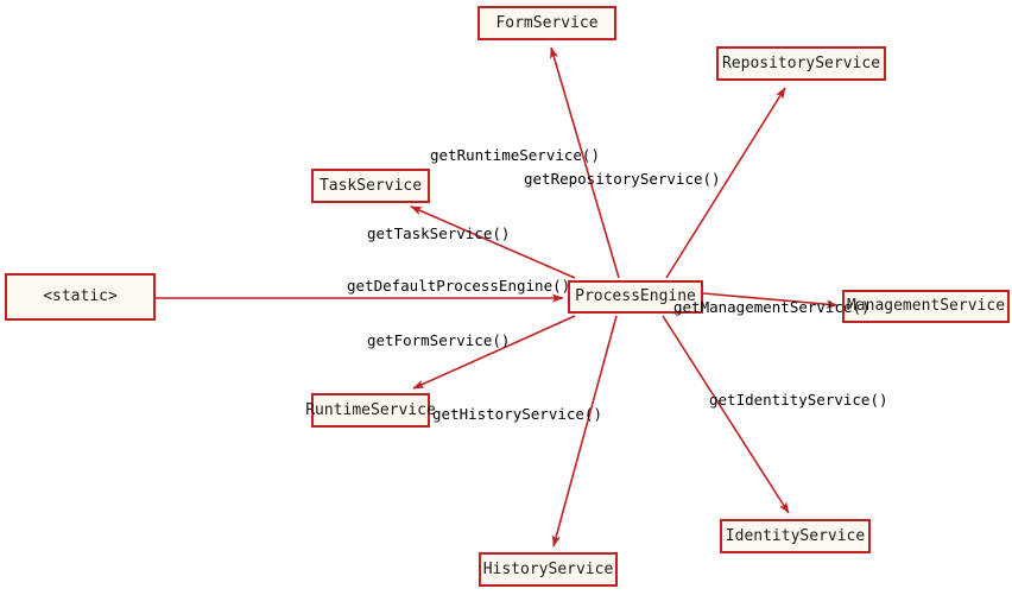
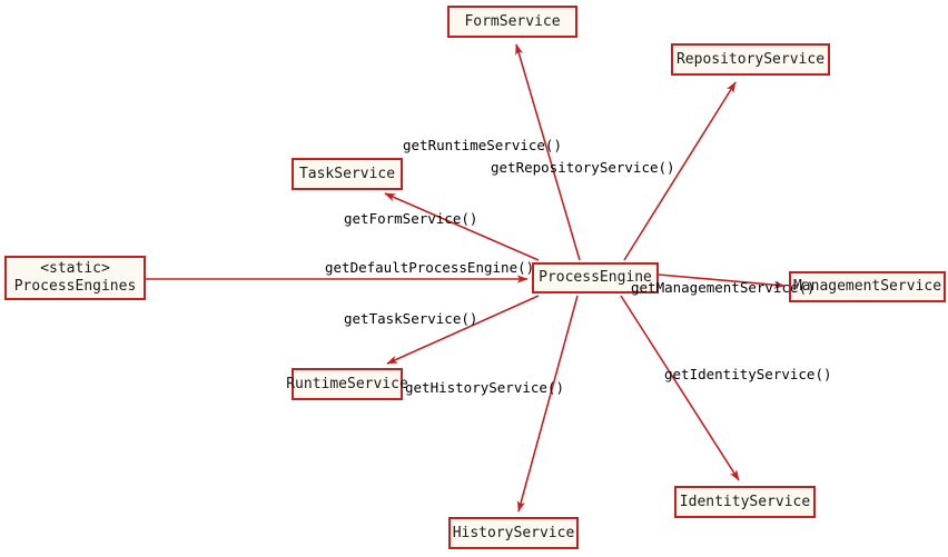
  <static>
+ ProcessEngines
  ProcessEngine
  FormService
  RepositoryService
  TaskService
  ManagementService
  RuntimeService
  IdentityService
  HistoryService
  getDefaultProcessEngine()
  getRuntimeService()
  getRepositoryService()
- getTaskService()
+ getFormService()
  getManagementService()
- getFormService()
+ getTaskService()
  getHistoryService()
  getIdentityService()
